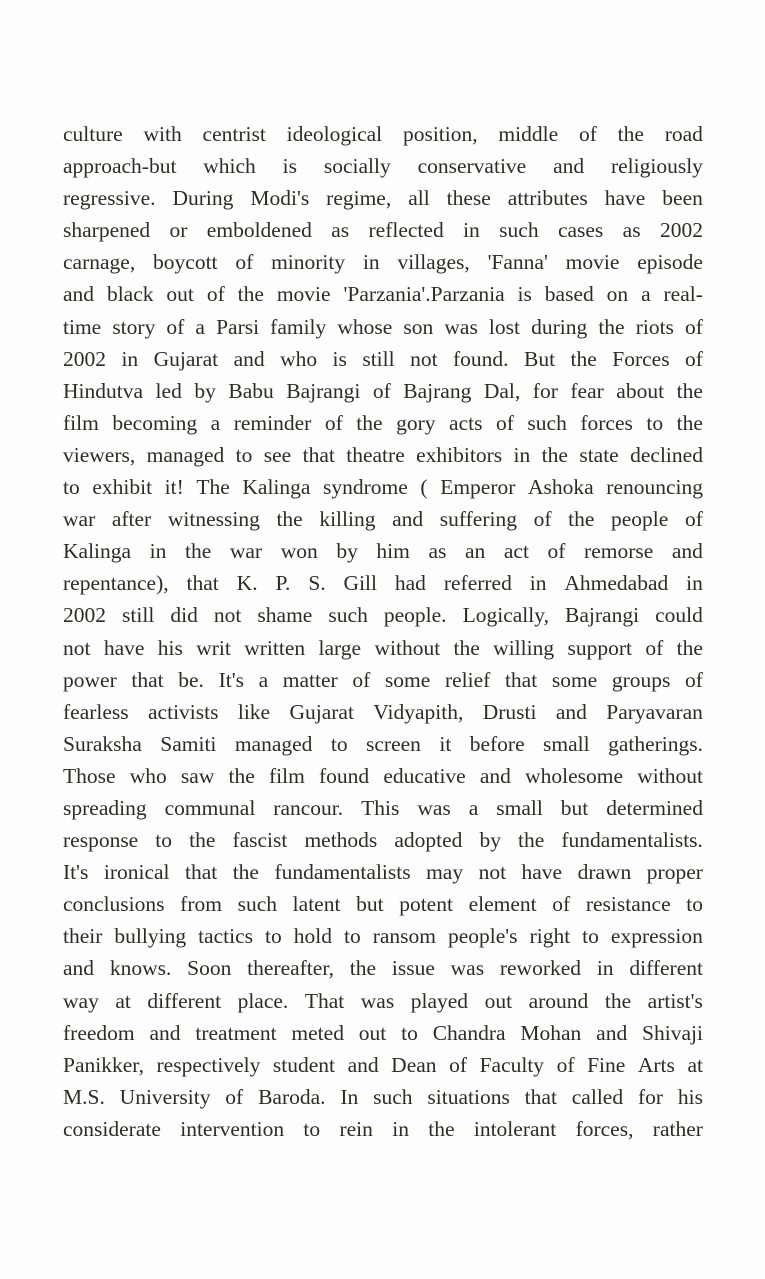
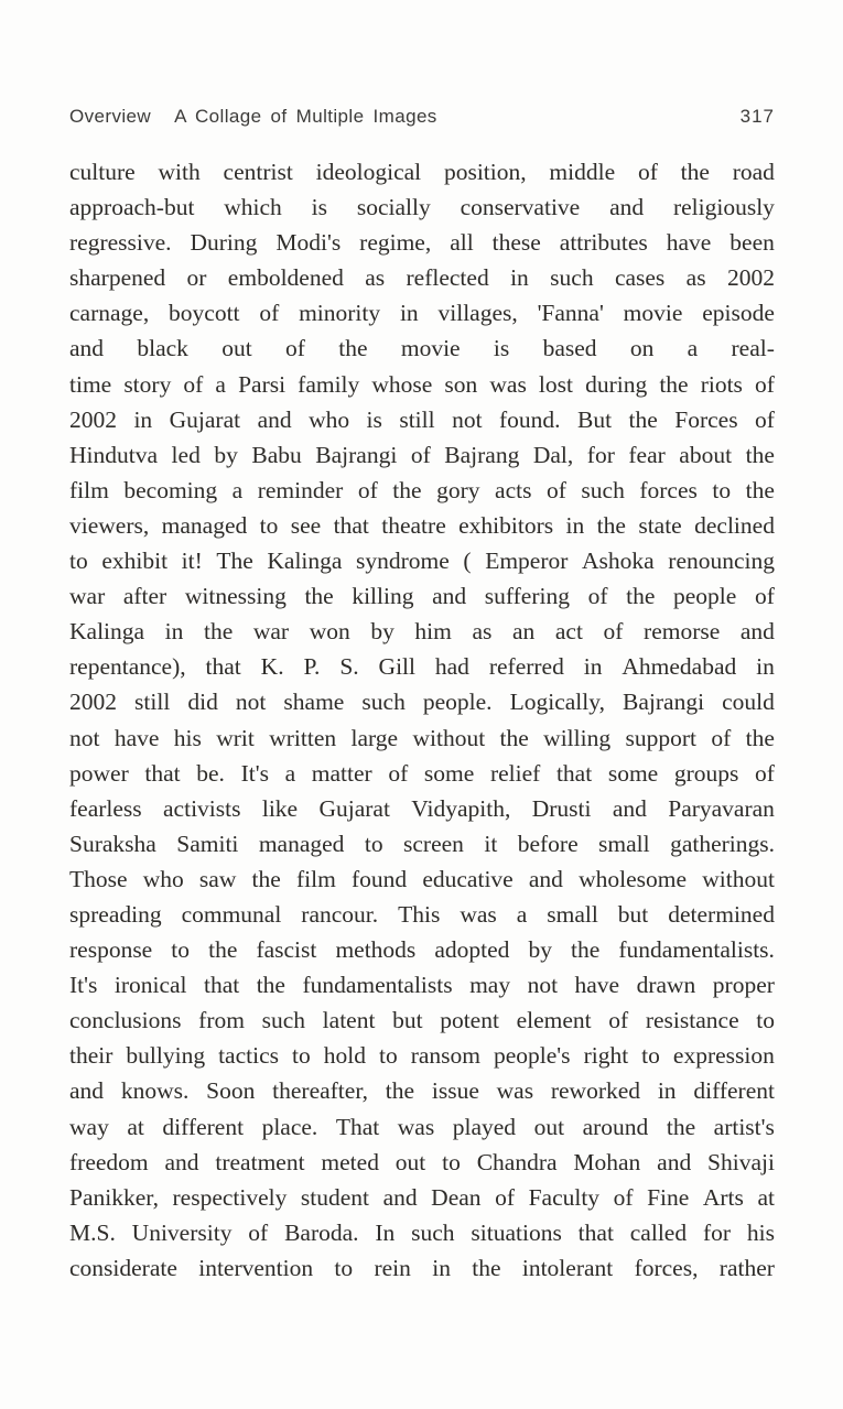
+ Overview
+ A Collage of Multiple Images
+ 317
  culture
  with
  centrist
  ideological
  position,
  middle
  of
  the
  road
  approach-but
  which
  is
  socially
  conservative
  and
  religiously
  regressive.
  During
  Modi's
  regime,
  all
  these
  attributes
  have
  been
  sharpened
  or
  emboldened
  as
  reflected
  in
  such
  cases
  as
  2002
  carnage,
  boycott
  of
  minority
  in
  villages,
  'Fanna'
  movie
  episode
  and
  black
  out
  of
  the
  movie
- 'Parzania'.Parzania
  is
  based
  on
  a
  real-
  time
  story
  of
  a
  Parsi
  family
  whose
  son
  was
  lost
  during
  the
  riots
  of
  2002
  in
  Gujarat
  and
  who
  is
  still
  not
  found.
  But
  the
  Forces
  of
  Hindutva
  led
  by
  Babu
  Bajrangi
  of
  Bajrang
  Dal,
  for
  fear
  about
  the
  film
  becoming
  a
  reminder
  of
  the
  gory
  acts
  of
  such
  forces
  to
  the
  viewers,
  managed
  to
  see
  that
  theatre
  exhibitors
  in
  the
  state
  declined
  to
  exhibit
  it!
  The
  Kalinga
  syndrome
  (
  Emperor
  Ashoka
  renouncing
  war
  after
  witnessing
  the
  killing
  and
  suffering
  of
  the
  people
  of
  Kalinga
  in
  the
  war
  won
  by
  him
  as
  an
  act
  of
  remorse
  and
  repentance),
  that
  K.
  P.
  S.
  Gill
  had
  referred
  in
  Ahmedabad
  in
  2002
  still
  did
  not
  shame
  such
  people.
  Logically,
  Bajrangi
  could
  not
  have
  his
  writ
  written
  large
  without
  the
  willing
  support
  of
  the
  power
  that
  be.
  It's
  a
  matter
  of
  some
  relief
  that
  some
  groups
  of
  fearless
  activists
  like
  Gujarat
  Vidyapith,
  Drusti
  and
  Paryavaran
  Suraksha
  Samiti
  managed
  to
  screen
  it
  before
  small
  gatherings.
  Those
  who
  saw
  the
  film
  found
  educative
  and
  wholesome
  without
  spreading
  communal
  rancour.
  This
  was
  a
  small
  but
  determined
  response
  to
  the
  fascist
  methods
  adopted
  by
  the
  fundamentalists.
  It's
  ironical
  that
  the
  fundamentalists
  may
  not
  have
  drawn
  proper
  conclusions
  from
  such
  latent
  but
  potent
  element
  of
  resistance
  to
  their
  bullying
  tactics
  to
  hold
  to
  ransom
  people's
  right
  to
  expression
  and
  knows.
  Soon
  thereafter,
  the
  issue
  was
  reworked
  in
  different
  way
  at
  different
  place.
  That
  was
  played
  out
  around
  the
  artist's
  freedom
  and
  treatment
  meted
  out
  to
  Chandra
  Mohan
  and
  Shivaji
  Panikker,
  respectively
  student
  and
  Dean
  of
  Faculty
  of
  Fine
  Arts
  at
  M.S.
  University
  of
  Baroda.
  In
  such
  situations
  that
  called
  for
  his
  considerate
  intervention
  to
  rein
  in
  the
  intolerant
  forces,
  rather
